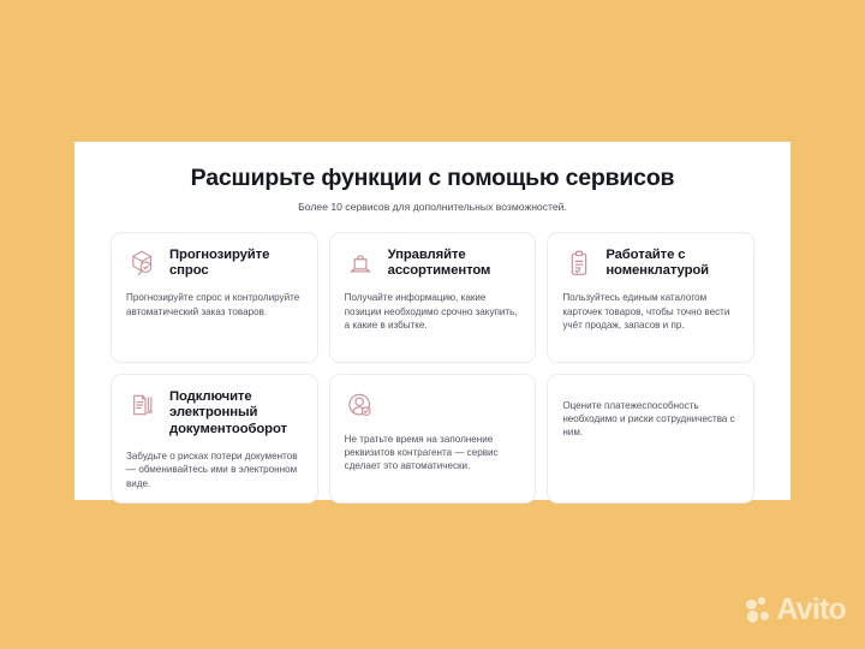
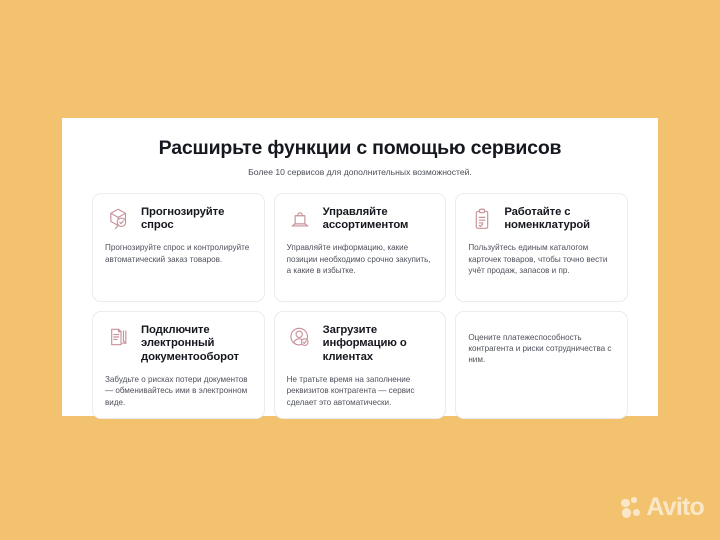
  Расширьте функции с помощью сервисов
  Более 10 сервисов для дополнительных возможностей.
  Прогнозируйте спрос
  Прогнозируйте спрос и контролируйте автоматический заказ товаров.
  Управляйте ассортиментом
- Получайте информацию, какие позиции необходимо срочно закупить, а какие в избытке.
+ Управляйте информацию, какие позиции необходимо срочно закупить, а какие в избытке.
  Работайте с номенклатурой
  Пользуйтесь единым каталогом карточек товаров, чтобы точно вести учёт продаж, запасов и пр.
  Подключите электронный документооборот
  Забудьте о рисках потери документов — обменивайтесь ими в электронном виде.
+ Загрузите информацию о клиентах
  Не тратьте время на заполнение реквизитов контрагента — сервис сделает это автоматически.
- Оцените платежеспособность необходимо и риски сотрудничества с ним.
+ Оцените платежеспособность контрагента и риски сотрудничества с ним.
  Avito
